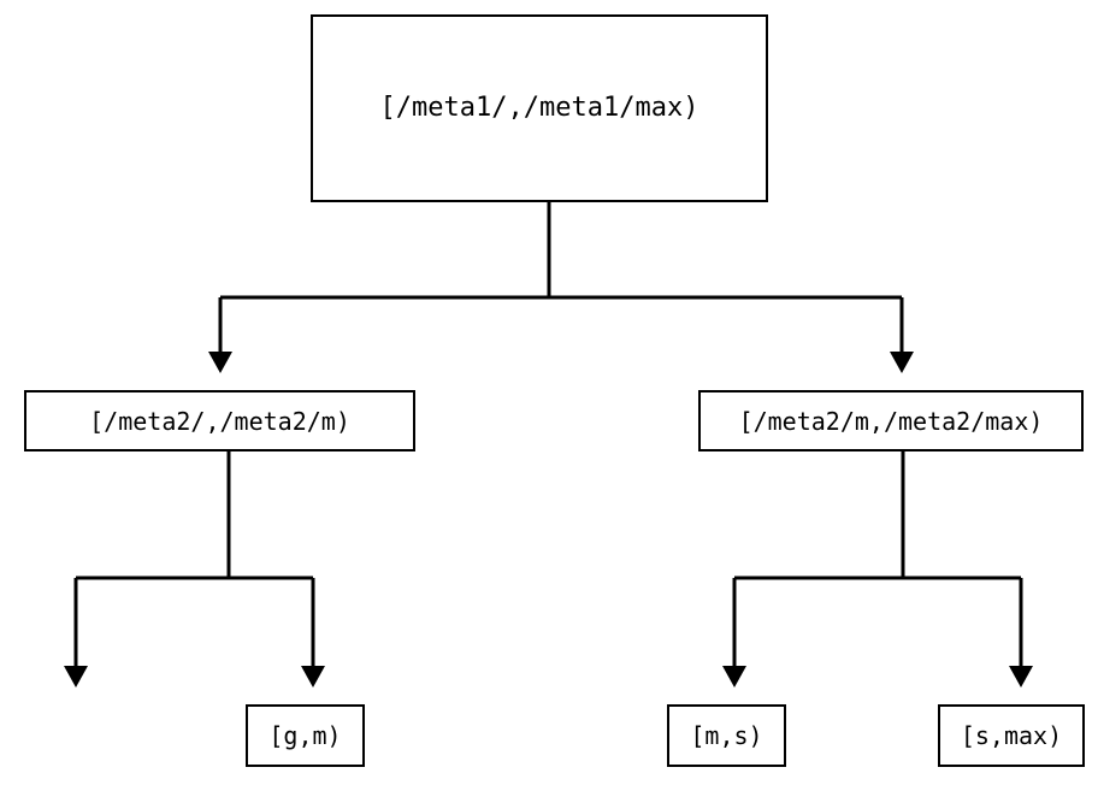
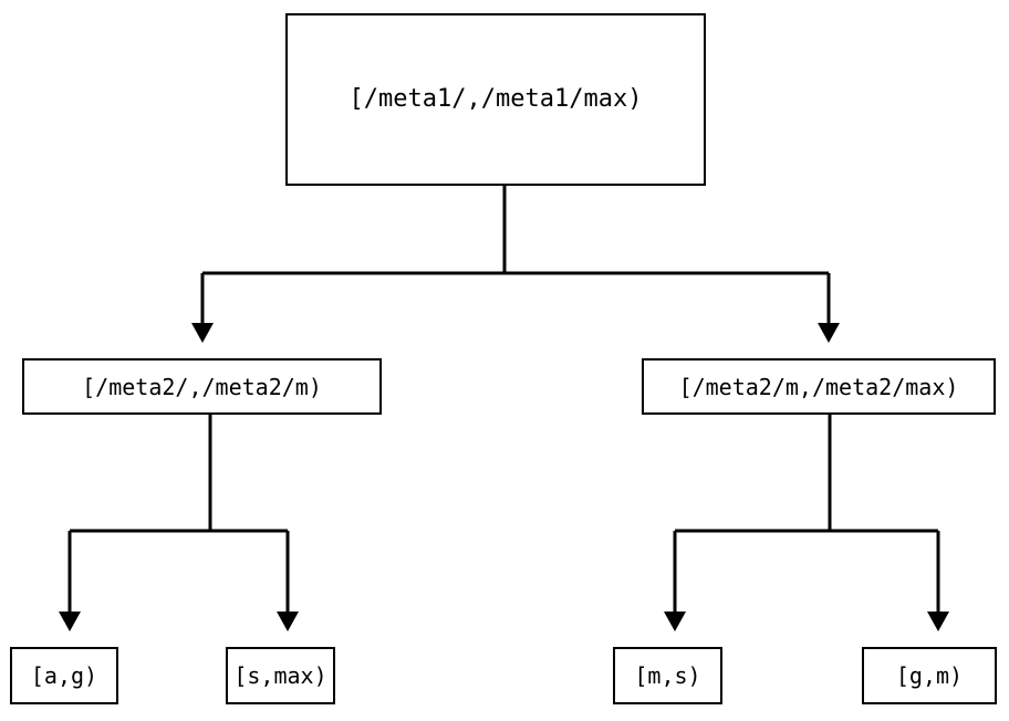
  [/meta1/,/meta1/max)
  [/meta2/,/meta2/m)
  [/meta2/m,/meta2/max)
+ [a,g)
- [g,m)
+ [s,max)
  [m,s)
- [s,max)
+ [g,m)
